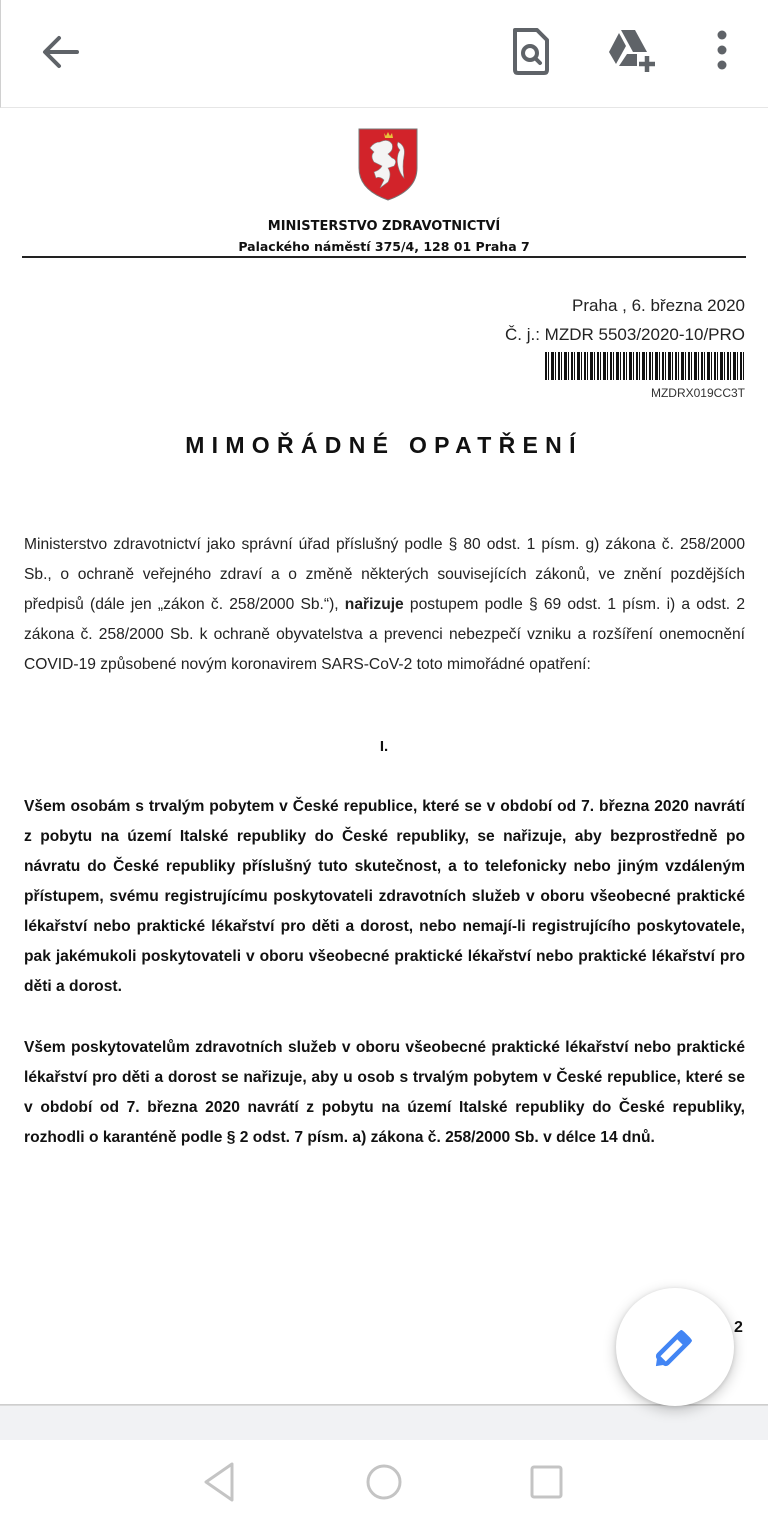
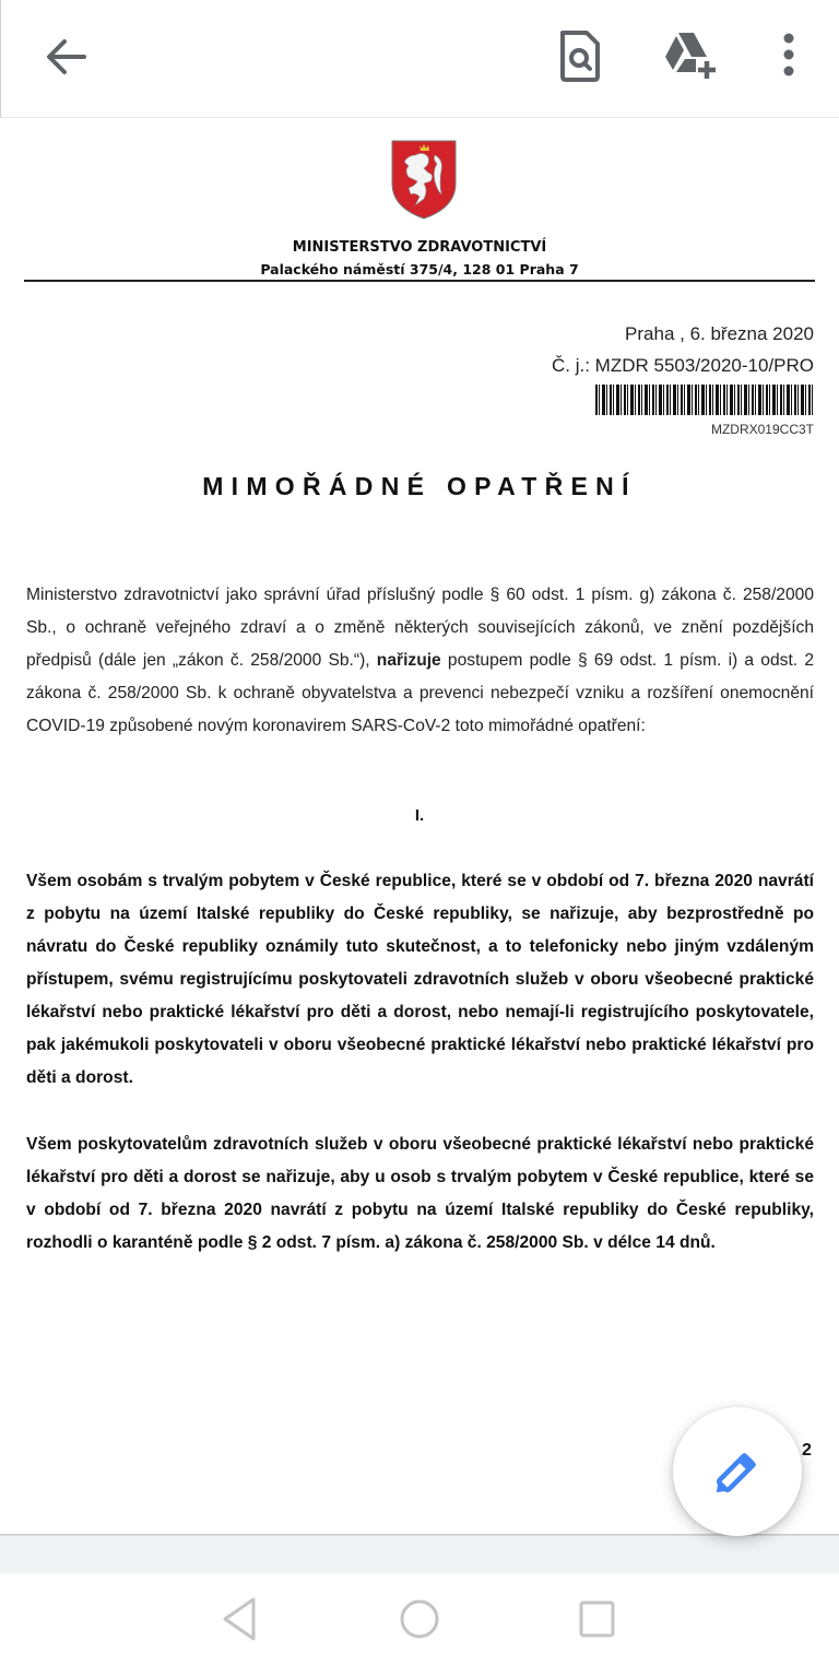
  MINISTERSTVO ZDRAVOTNICTVÍ
  Palackého náměstí 375/4, 128 01 Praha 7
  Praha , 6. března 2020
  Č. j.: MZDR 5503/2020-10/PRO
  MZDRX019CC3T
  MIMOŘÁDNÉ OPATŘENÍ
- Ministerstvo zdravotnictví jako správní úřad příslušný podle § 80 odst. 1 písm. g) zákona č. 258/2000 Sb., o ochraně veřejného zdraví a o změně některých souvisejících zákonů, ve znění pozdějších předpisů (dále jen „zákon č. 258/2000 Sb.“), nařizuje postupem podle § 69 odst. 1 písm. i) a odst. 2 zákona č. 258/2000 Sb. k ochraně obyvatelstva a prevenci nebezpečí vzniku a rozšíření onemocnění COVID-19 způsobené novým koronavirem SARS-CoV-2 toto mimořádné opatření:
+ Ministerstvo zdravotnictví jako správní úřad příslušný podle § 60 odst. 1 písm. g) zákona č. 258/2000 Sb., o ochraně veřejného zdraví a o změně některých souvisejících zákonů, ve znění pozdějších předpisů (dále jen „zákon č. 258/2000 Sb.“), nařizuje postupem podle § 69 odst. 1 písm. i) a odst. 2 zákona č. 258/2000 Sb. k ochraně obyvatelstva a prevenci nebezpečí vzniku a rozšíření onemocnění COVID-19 způsobené novým koronavirem SARS-CoV-2 toto mimořádné opatření:
  I.
- Všem osobám s trvalým pobytem v České republice, které se v období od 7. března 2020 navrátí z pobytu na území Italské republiky do České republiky, se nařizuje, aby bezprostředně po návratu do České republiky příslušný tuto skutečnost, a to telefonicky nebo jiným vzdáleným přístupem, svému registrujícímu poskytovateli zdravotních služeb v oboru všeobecné praktické lékařství nebo praktické lékařství pro děti a dorost, nebo nemají-li registrujícího poskytovatele, pak jakémukoli poskytovateli v oboru všeobecné praktické lékařství nebo praktické lékařství pro děti a dorost.
+ Všem osobám s trvalým pobytem v České republice, které se v období od 7. března 2020 navrátí z pobytu na území Italské republiky do České republiky, se nařizuje, aby bezprostředně po návratu do České republiky oznámily tuto skutečnost, a to telefonicky nebo jiným vzdáleným přístupem, svému registrujícímu poskytovateli zdravotních služeb v oboru všeobecné praktické lékařství nebo praktické lékařství pro děti a dorost, nebo nemají-li registrujícího poskytovatele, pak jakémukoli poskytovateli v oboru všeobecné praktické lékařství nebo praktické lékařství pro děti a dorost.
  Všem poskytovatelům zdravotních služeb v oboru všeobecné praktické lékařství nebo praktické lékařství pro děti a dorost se nařizuje, aby u osob s trvalým pobytem v České republice, které se v období od 7. března 2020 navrátí z pobytu na území Italské republiky do České republiky, rozhodli o karanténě podle § 2 odst. 7 písm. a) zákona č. 258/2000 Sb. v délce 14 dnů.
  2
